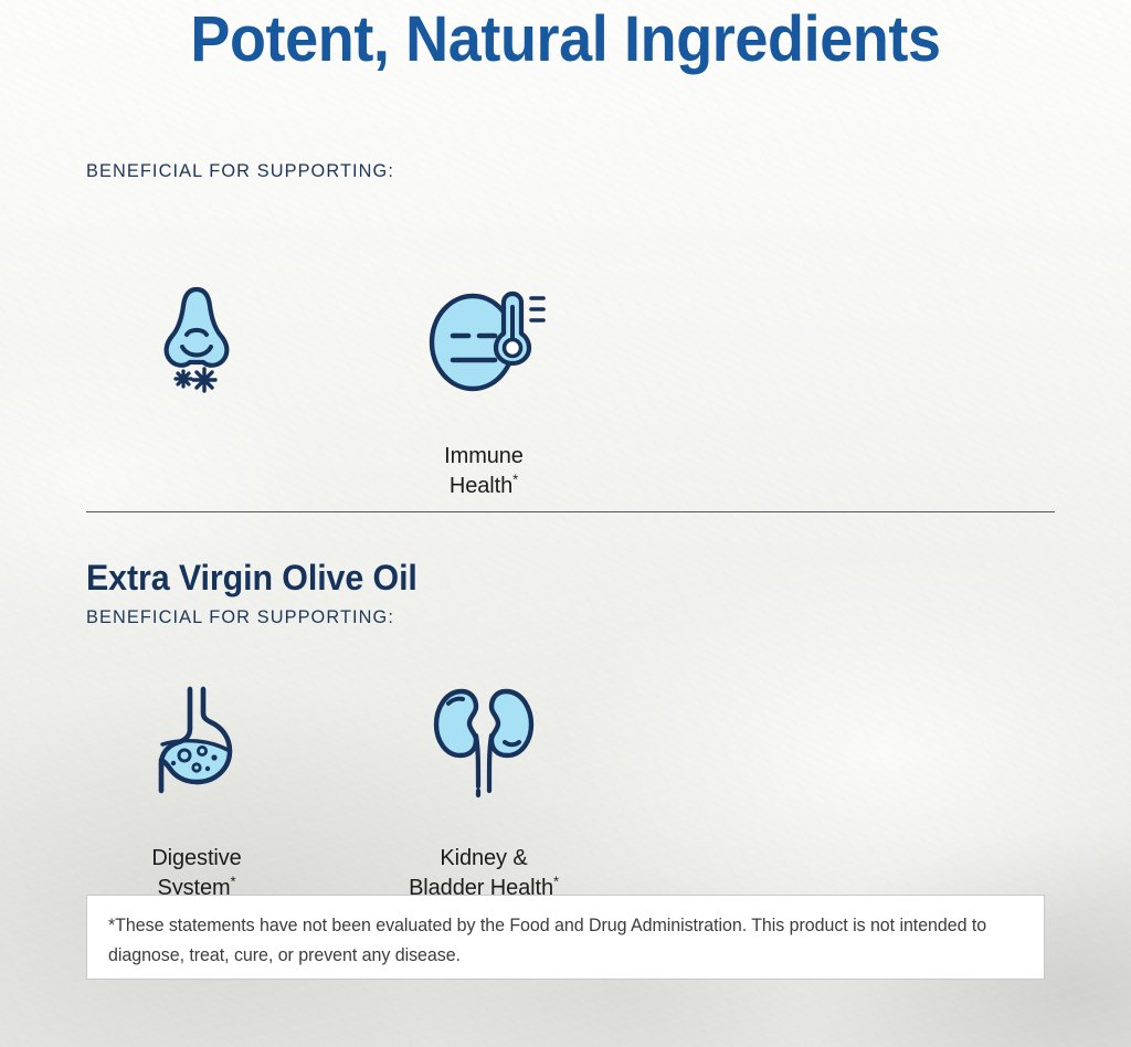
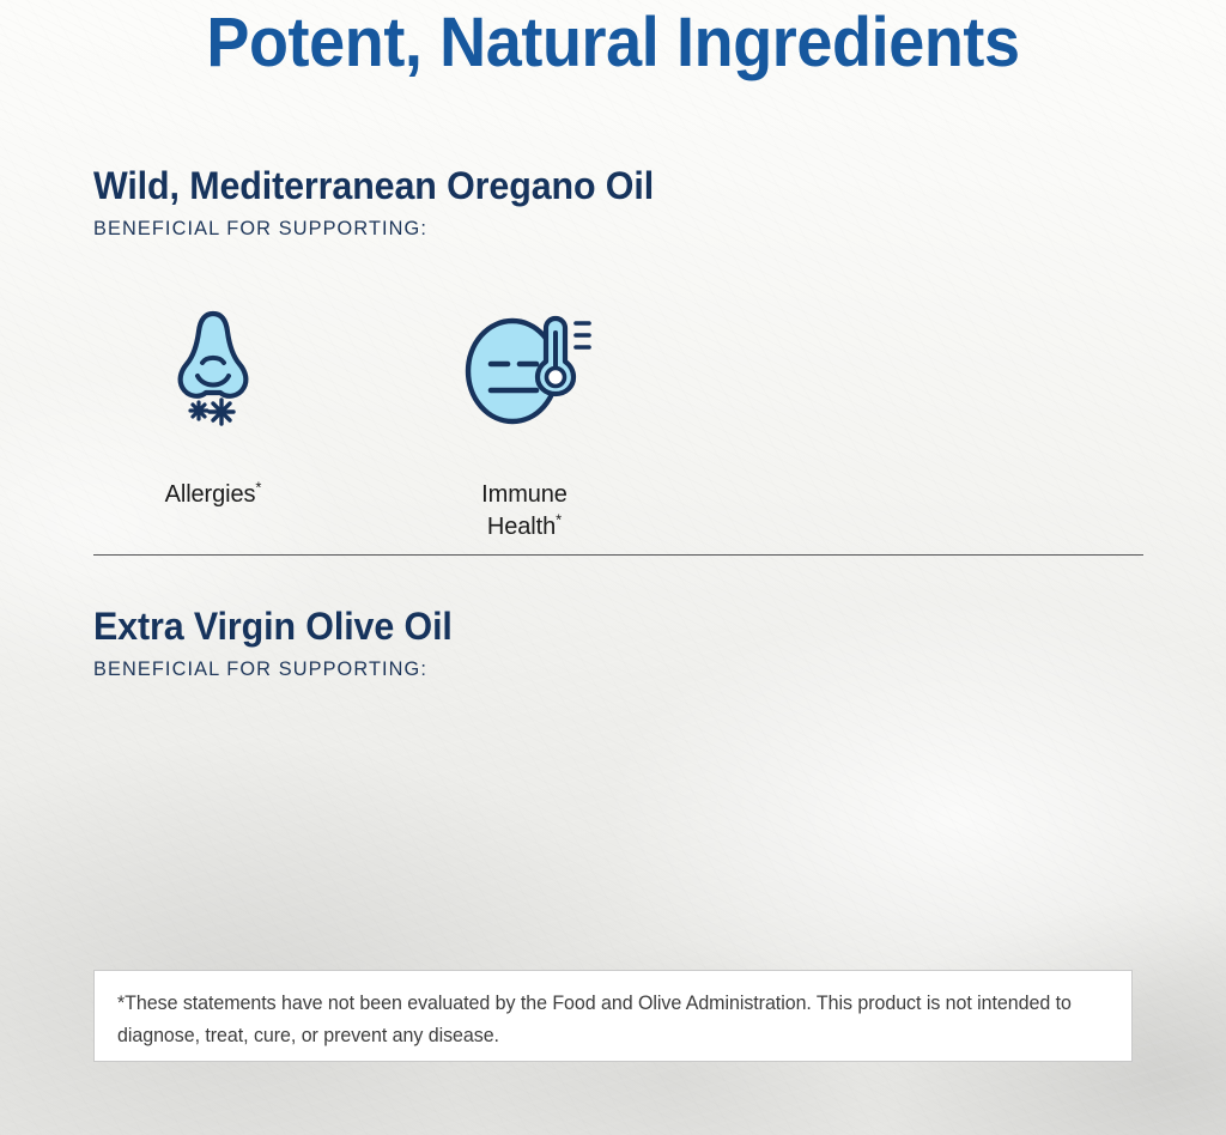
  Potent, Natural Ingredients
+ Wild, Mediterranean Oregano Oil
  BENEFICIAL FOR SUPPORTING:
+ Allergies*
  Immune
  Health*
  Extra Virgin Olive Oil
  BENEFICIAL FOR SUPPORTING:
- Digestive
- System*
- Kidney &
- Bladder Health*
- *These statements have not been evaluated by the Food and Drug Administration. This product is not intended to diagnose, treat, cure, or prevent any disease.
+ *These statements have not been evaluated by the Food and Olive Administration. This product is not intended to diagnose, treat, cure, or prevent any disease.
